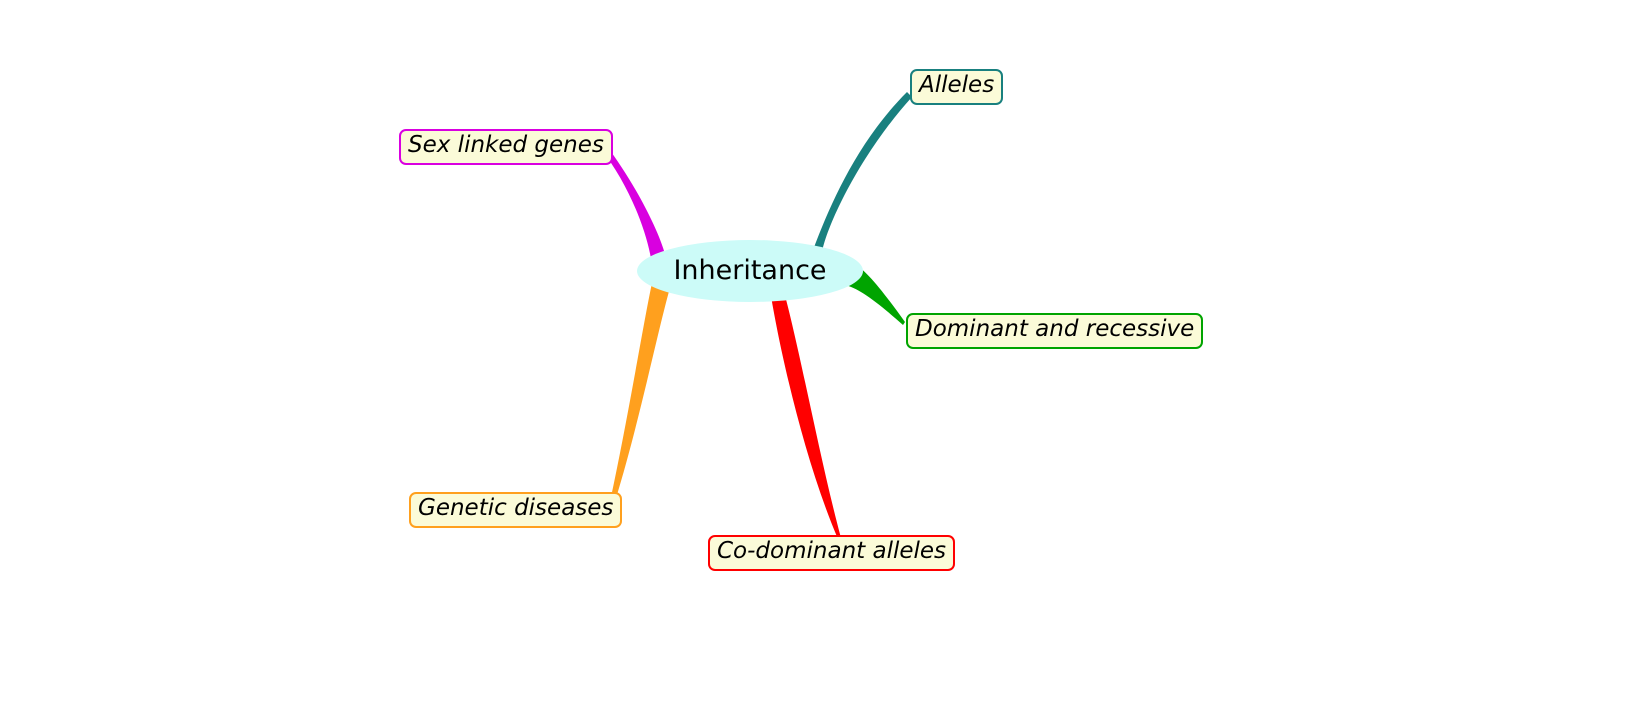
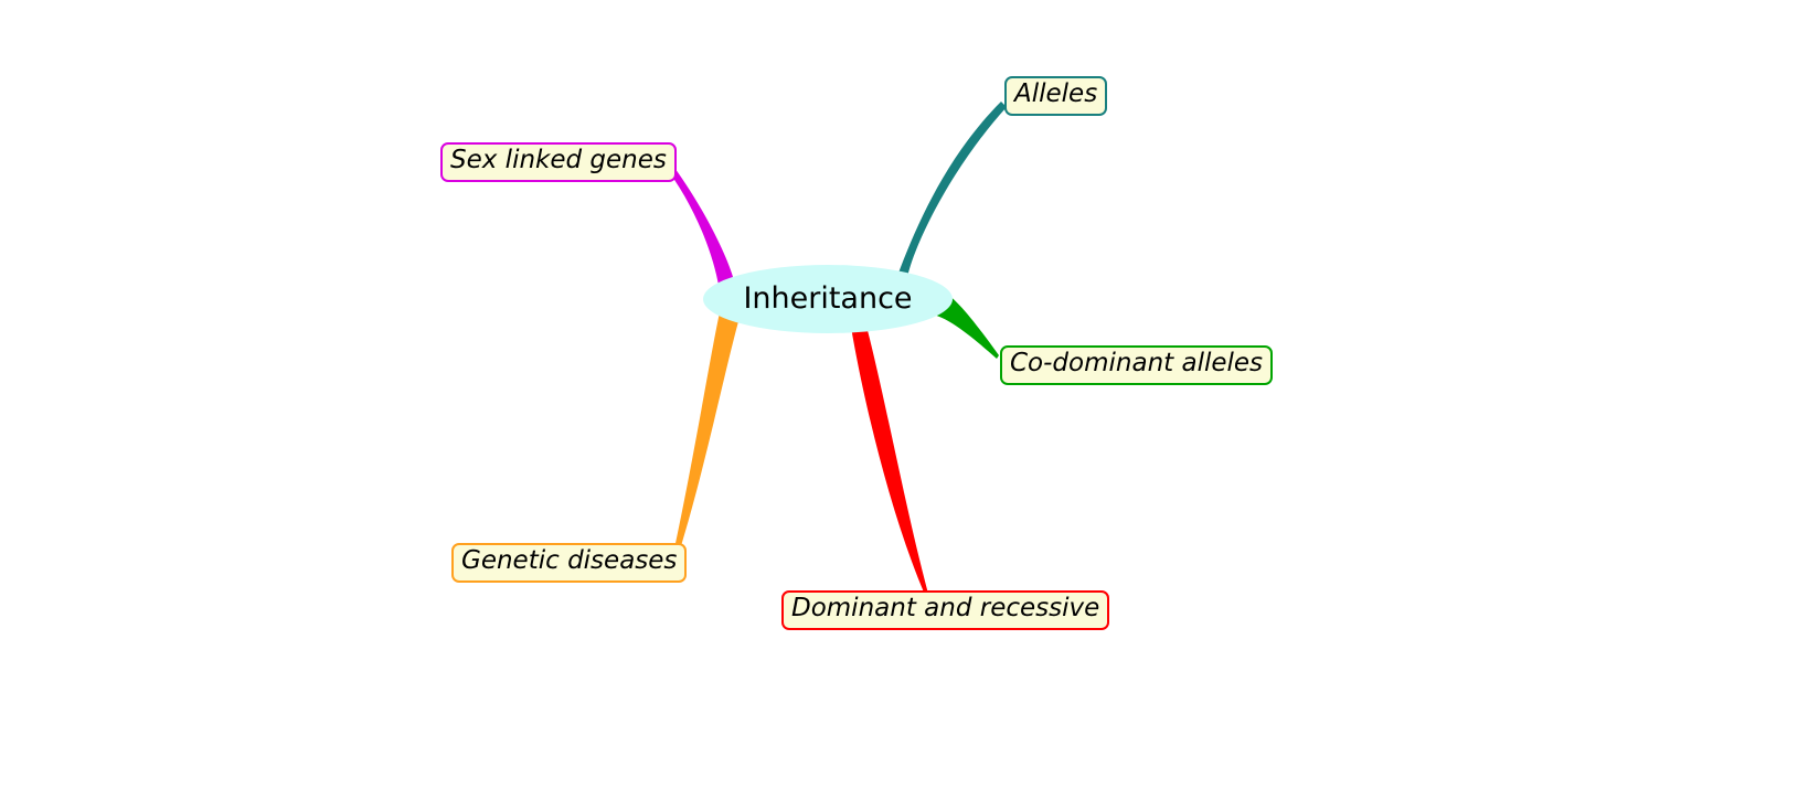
  Inheritance
  Sex linked genes
  Alleles
- Dominant and recessive
+ Co-dominant alleles
  Genetic diseases
- Co-dominant alleles
+ Dominant and recessive
